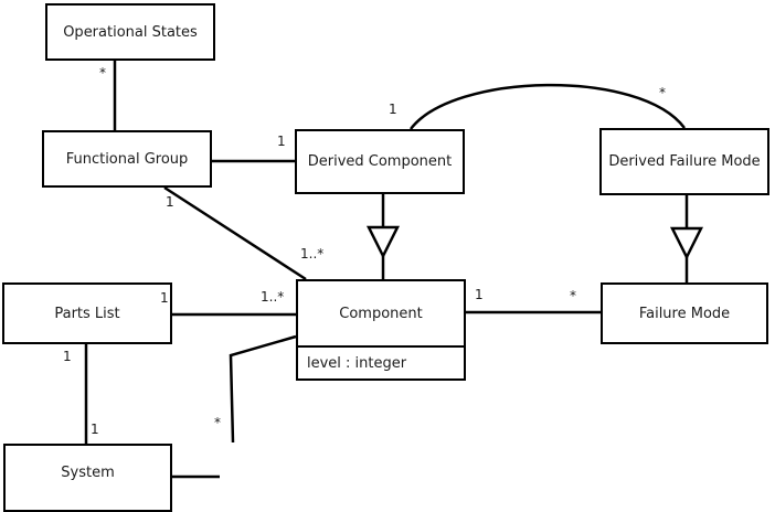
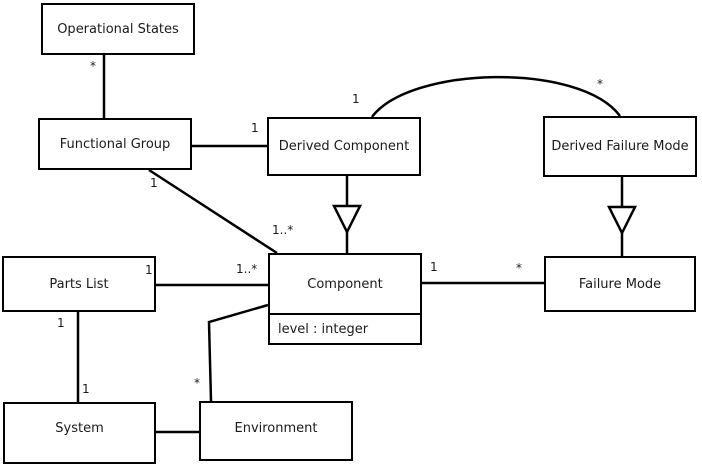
  Operational States
  Functional Group
  Derived Component
  Derived Failure Mode
  Parts List
  Component
  level : integer
  Failure Mode
  System
+ Environment
  *
  1
  1
  *
  1
  1..*
  1
  1..*
  1
  *
  1
  1
  *
